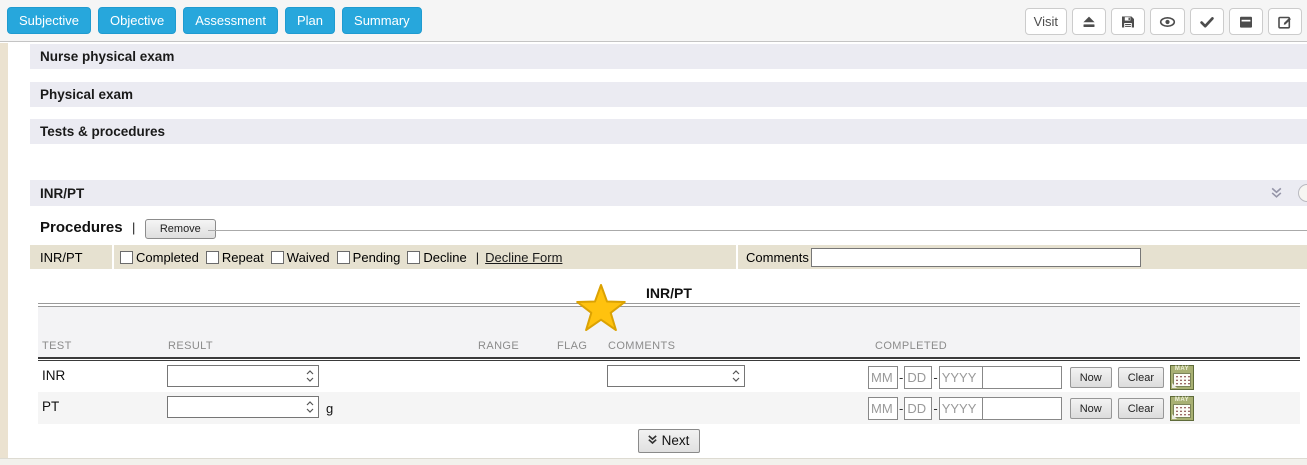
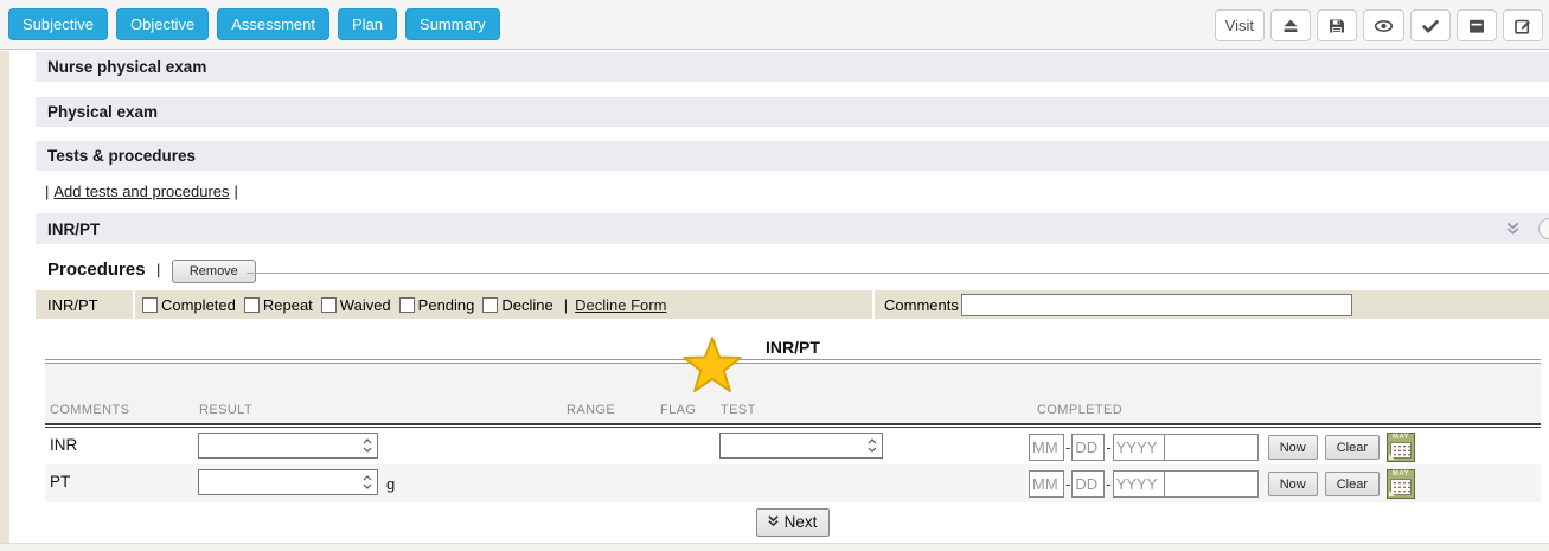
  Subjective
  Objective
  Assessment
  Plan
  Summary
  Visit
  Nurse physical exam
  Physical exam
  Tests & procedures
+ | Add tests and procedures |
  INR/PT
  Procedures | Remove
  INR/PT
  Completed
  Repeat
  Waived
  Pending
  Decline
  |
  Decline Form
  Comments
  INR/PT
- TEST
+ COMMENTS
  RESULT
  RANGE
  FLAG
- COMMENTS
+ TEST
  COMPLETED
  INR
  MM
  -
  DD
  -
  YYYY
  Now
  Clear
  PT
  g
  MM
  -
  DD
  -
  YYYY
  Now
  Clear
  Next
